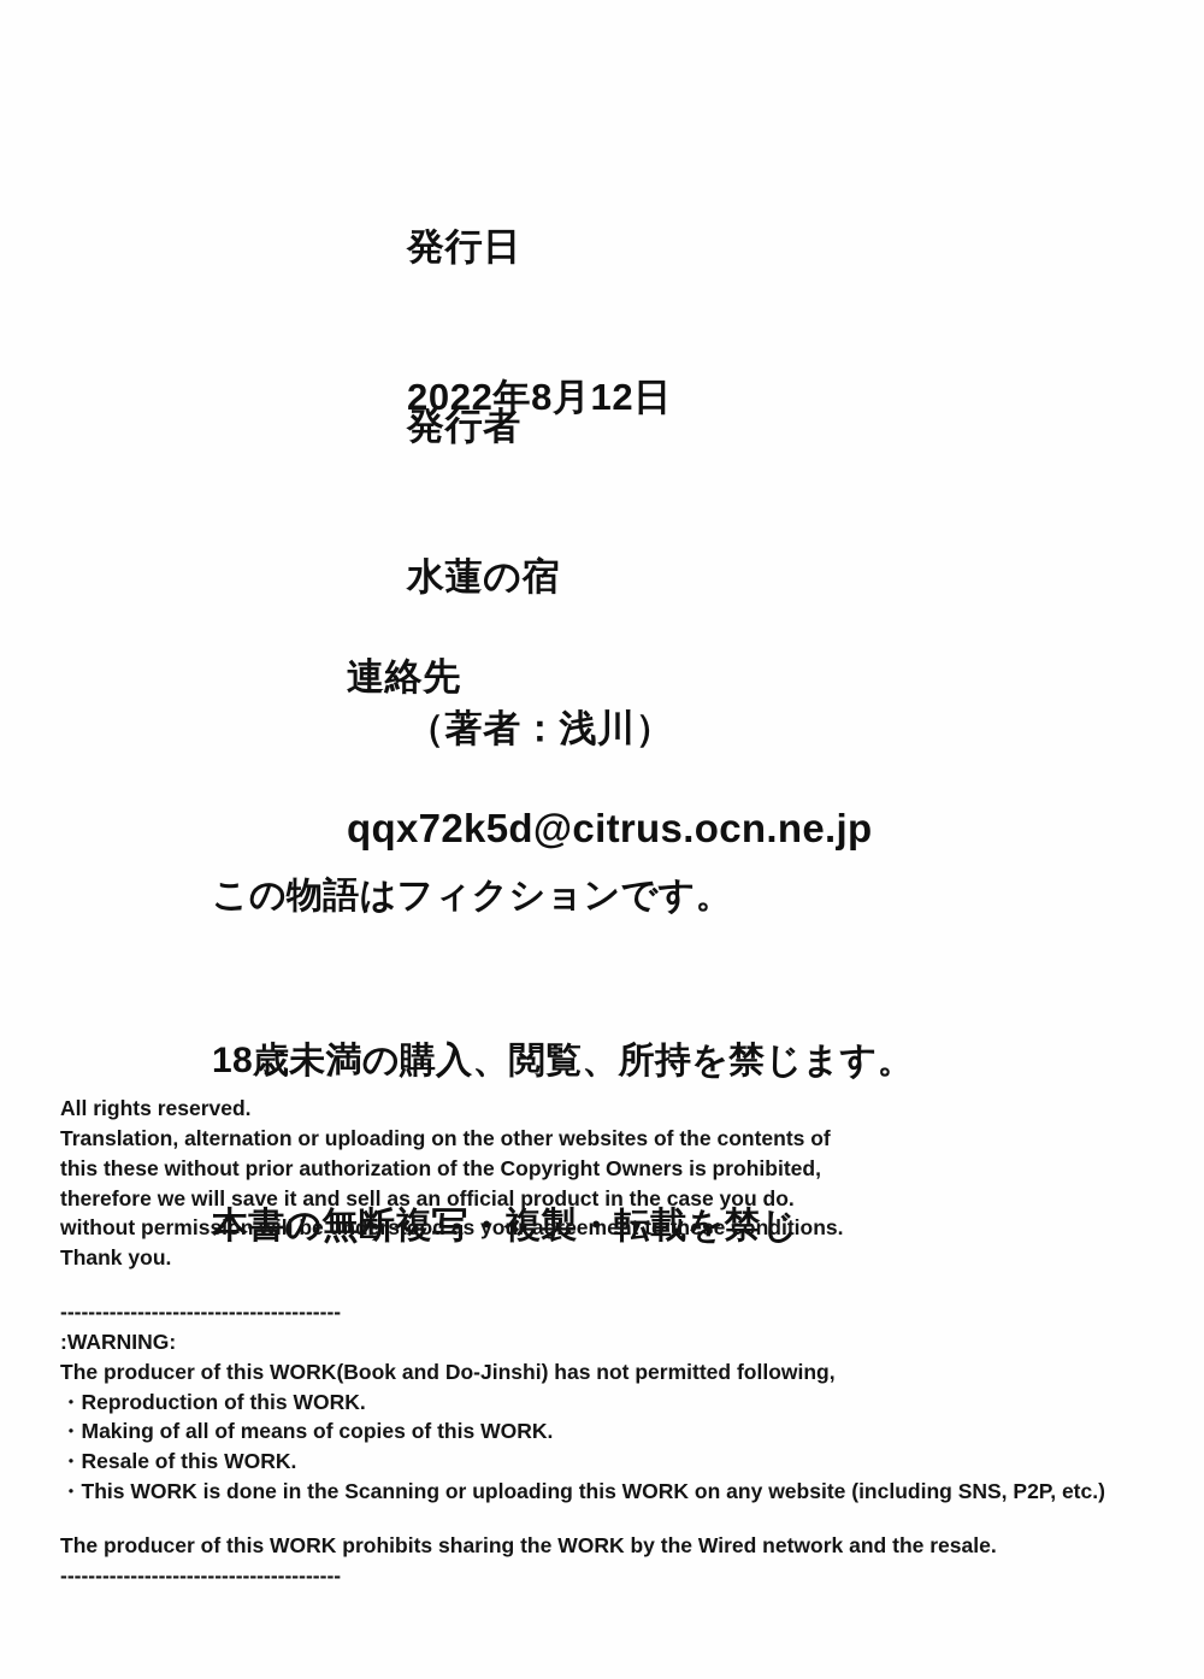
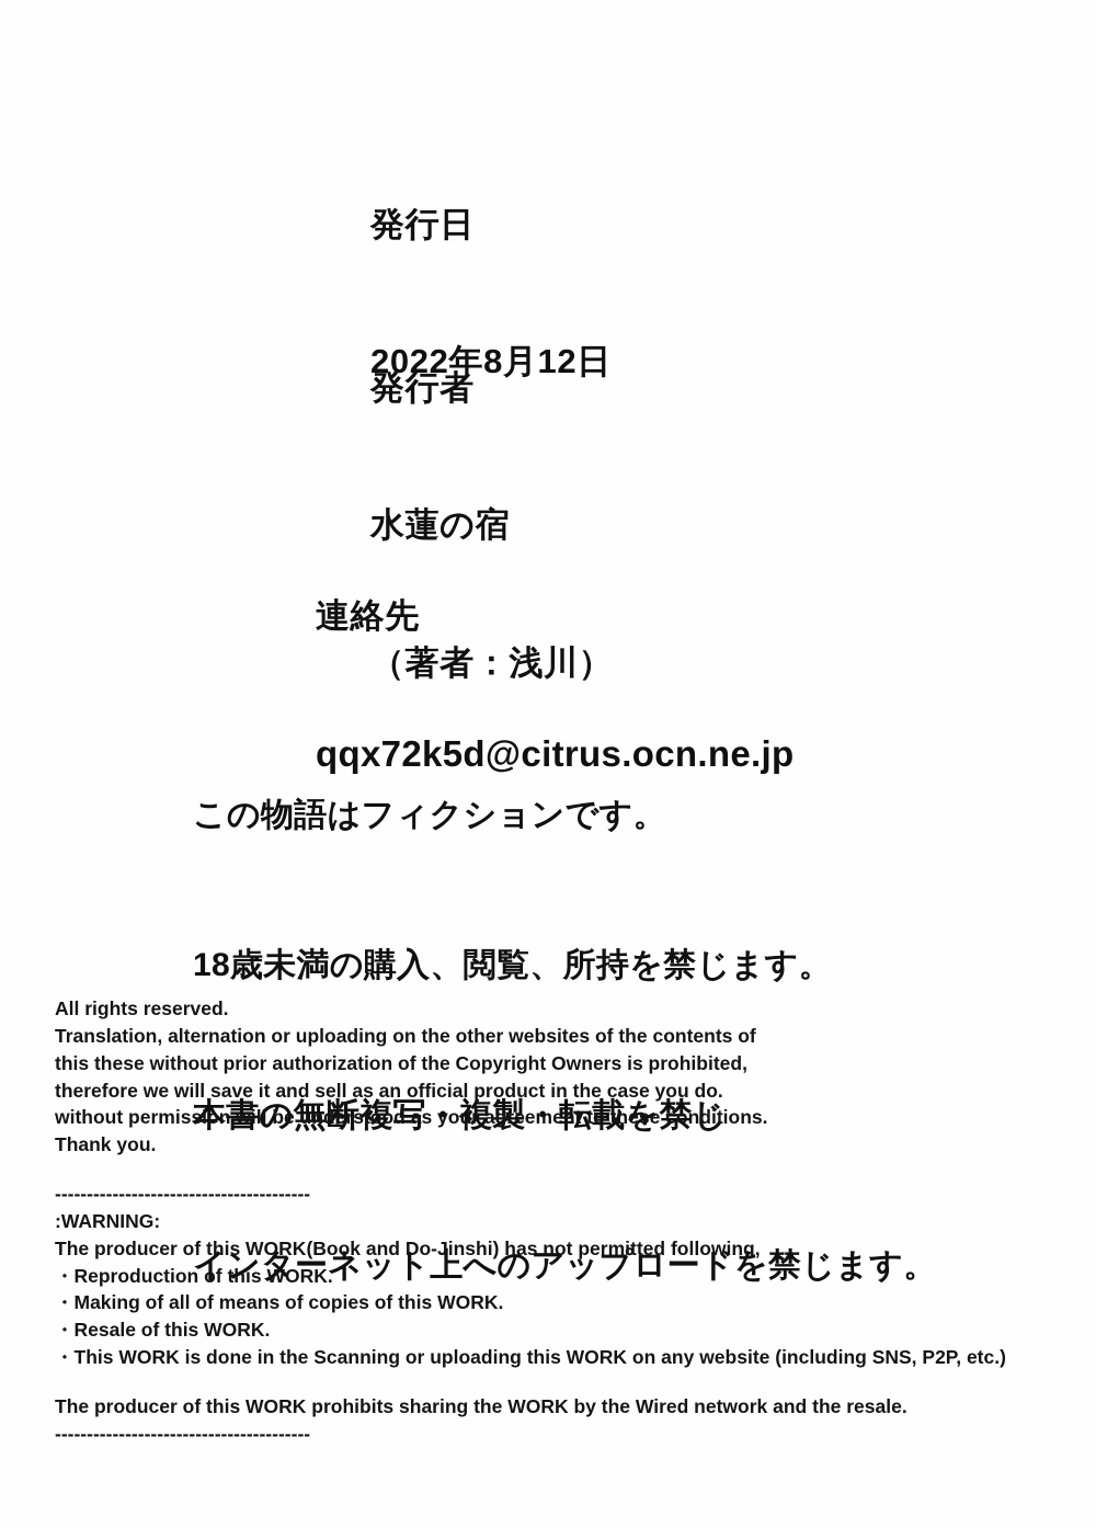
  発行日
  2022年8月12日
  発行者
  水蓮の宿
  （著者：浅川）
  連絡先
  qqx72k5d@citrus.ocn.ne.jp
  この物語はフィクションです。
  18歳未満の購入、閲覧、所持を禁じます。
  本書の無断複写・複製・転載を禁じ
+ インターネット上へのアップロードを禁じます。
  All rights reserved.
  Translation, alternation or uploading on the other websites of the contents of
  this these without prior authorization of the Copyright Owners is prohibited,
  therefore we will save it and sell as an official product in the case you do.
  without permission will be understood as your agreement to these conditions.
  Thank you.
  ----------------------------------------
  :WARNING:
  The producer of this WORK(Book and Do-Jinshi) has not permitted following,
  ・Reproduction of this WORK.
  ・Making of all of means of copies of this WORK.
  ・Resale of this WORK.
  ・This WORK is done in the Scanning or uploading this WORK on any website (including SNS, P2P, etc.)
  The producer of this WORK prohibits sharing the WORK by the Wired network and the resale.
  ----------------------------------------
